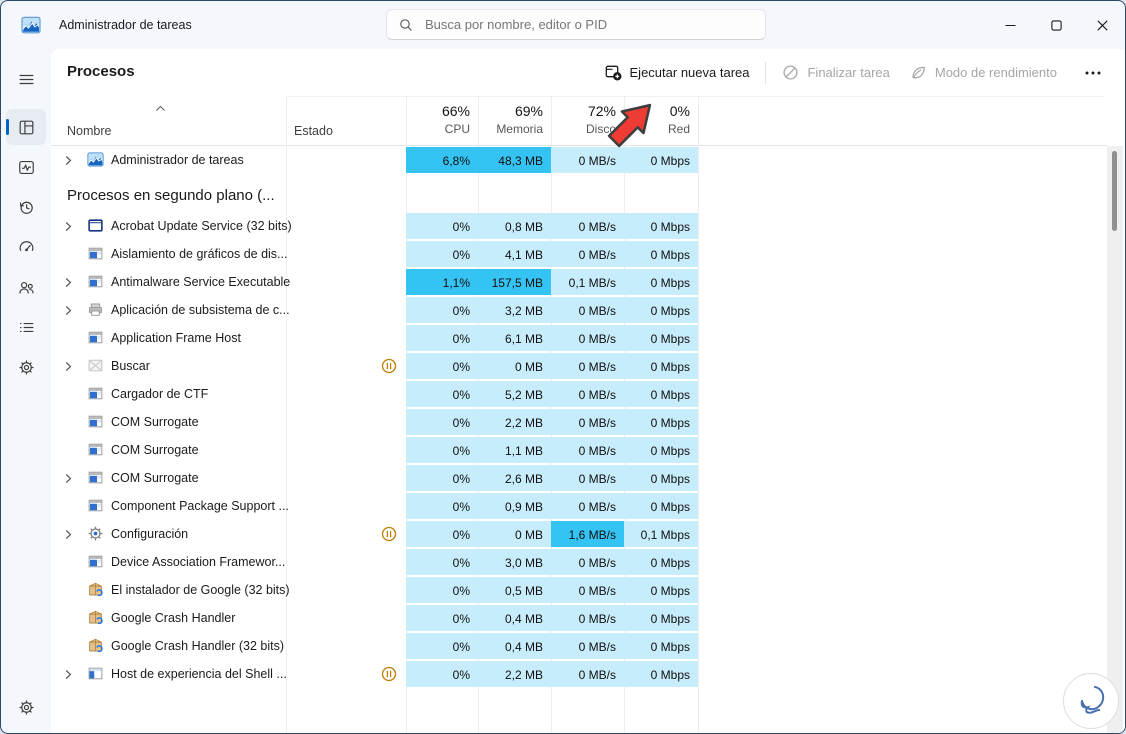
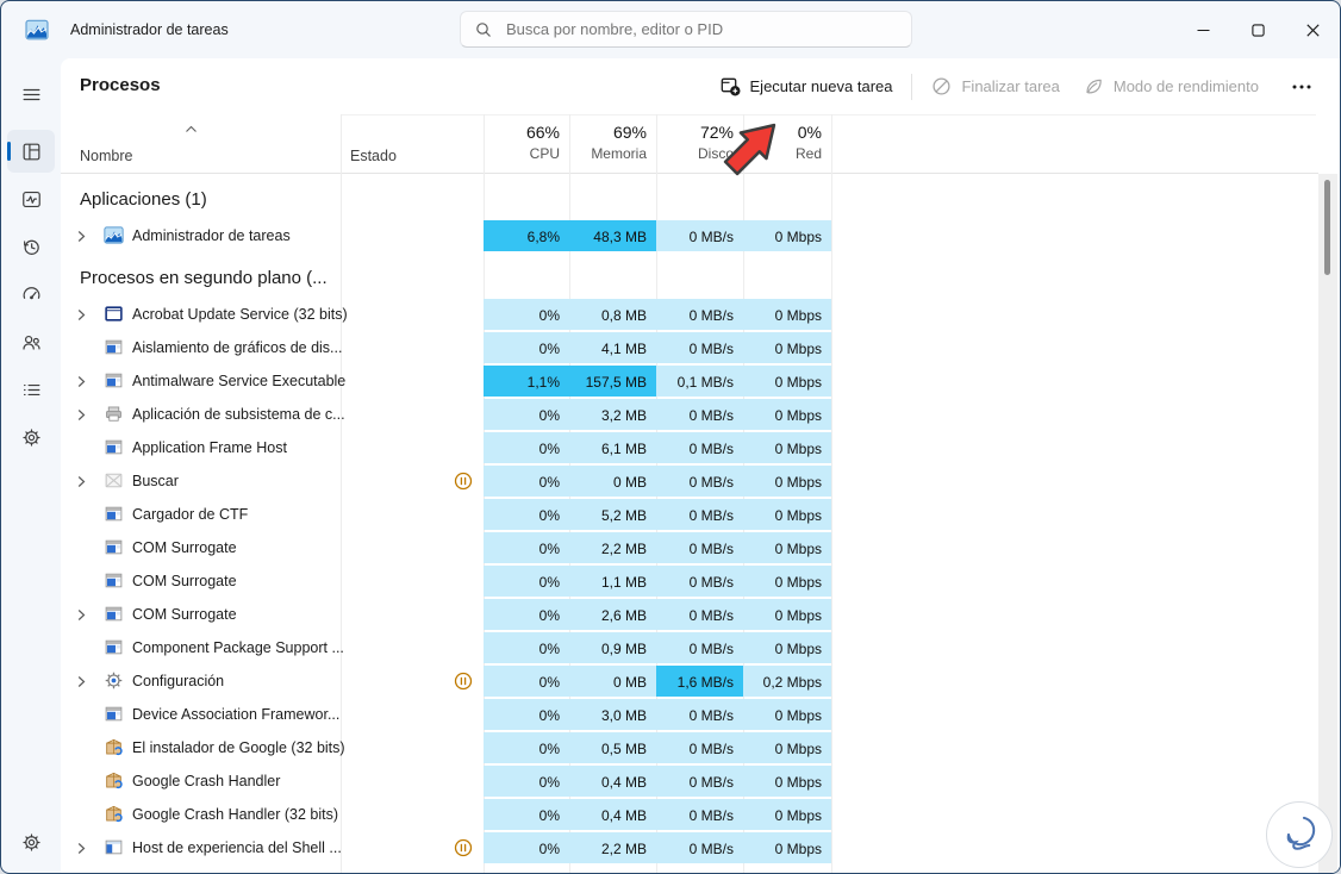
  Administrador de tareas
  Busca por nombre, editor o PID
  Procesos
  Ejecutar nueva tarea
  Finalizar tarea
  Modo de rendimiento
  Nombre
  Estado
  66%
  CPU
  69%
  Memoria
  72%
  Disco
  0%
  Red
+ Aplicaciones (1)
  Administrador de tareas
  6,8%
  48,3 MB
  0 MB/s
  0 Mbps
  Procesos en segundo plano (...
  Acrobat Update Service (32 bits)
  0%
  0,8 MB
  0 MB/s
  0 Mbps
  Aislamiento de gráficos de dis...
  0%
  4,1 MB
  0 MB/s
  0 Mbps
  Antimalware Service Executable
  1,1%
  157,5 MB
  0,1 MB/s
  0 Mbps
  Aplicación de subsistema de c...
  0%
  3,2 MB
  0 MB/s
  0 Mbps
  Application Frame Host
  0%
  6,1 MB
  0 MB/s
  0 Mbps
  Buscar
  0%
  0 MB
  0 MB/s
  0 Mbps
  Cargador de CTF
  0%
  5,2 MB
  0 MB/s
  0 Mbps
  COM Surrogate
  0%
  2,2 MB
  0 MB/s
  0 Mbps
  COM Surrogate
  0%
  1,1 MB
  0 MB/s
  0 Mbps
  COM Surrogate
  0%
  2,6 MB
  0 MB/s
  0 Mbps
  Component Package Support ...
  0%
  0,9 MB
  0 MB/s
  0 Mbps
  Configuración
  0%
  0 MB
  1,6 MB/s
- 0,1 Mbps
+ 0,2 Mbps
  Device Association Framewor...
  0%
  3,0 MB
  0 MB/s
  0 Mbps
  El instalador de Google (32 bits)
  0%
  0,5 MB
  0 MB/s
  0 Mbps
  Google Crash Handler
  0%
  0,4 MB
  0 MB/s
  0 Mbps
  Google Crash Handler (32 bits)
  0%
  0,4 MB
  0 MB/s
  0 Mbps
  Host de experiencia del Shell ...
  0%
  2,2 MB
  0 MB/s
  0 Mbps
